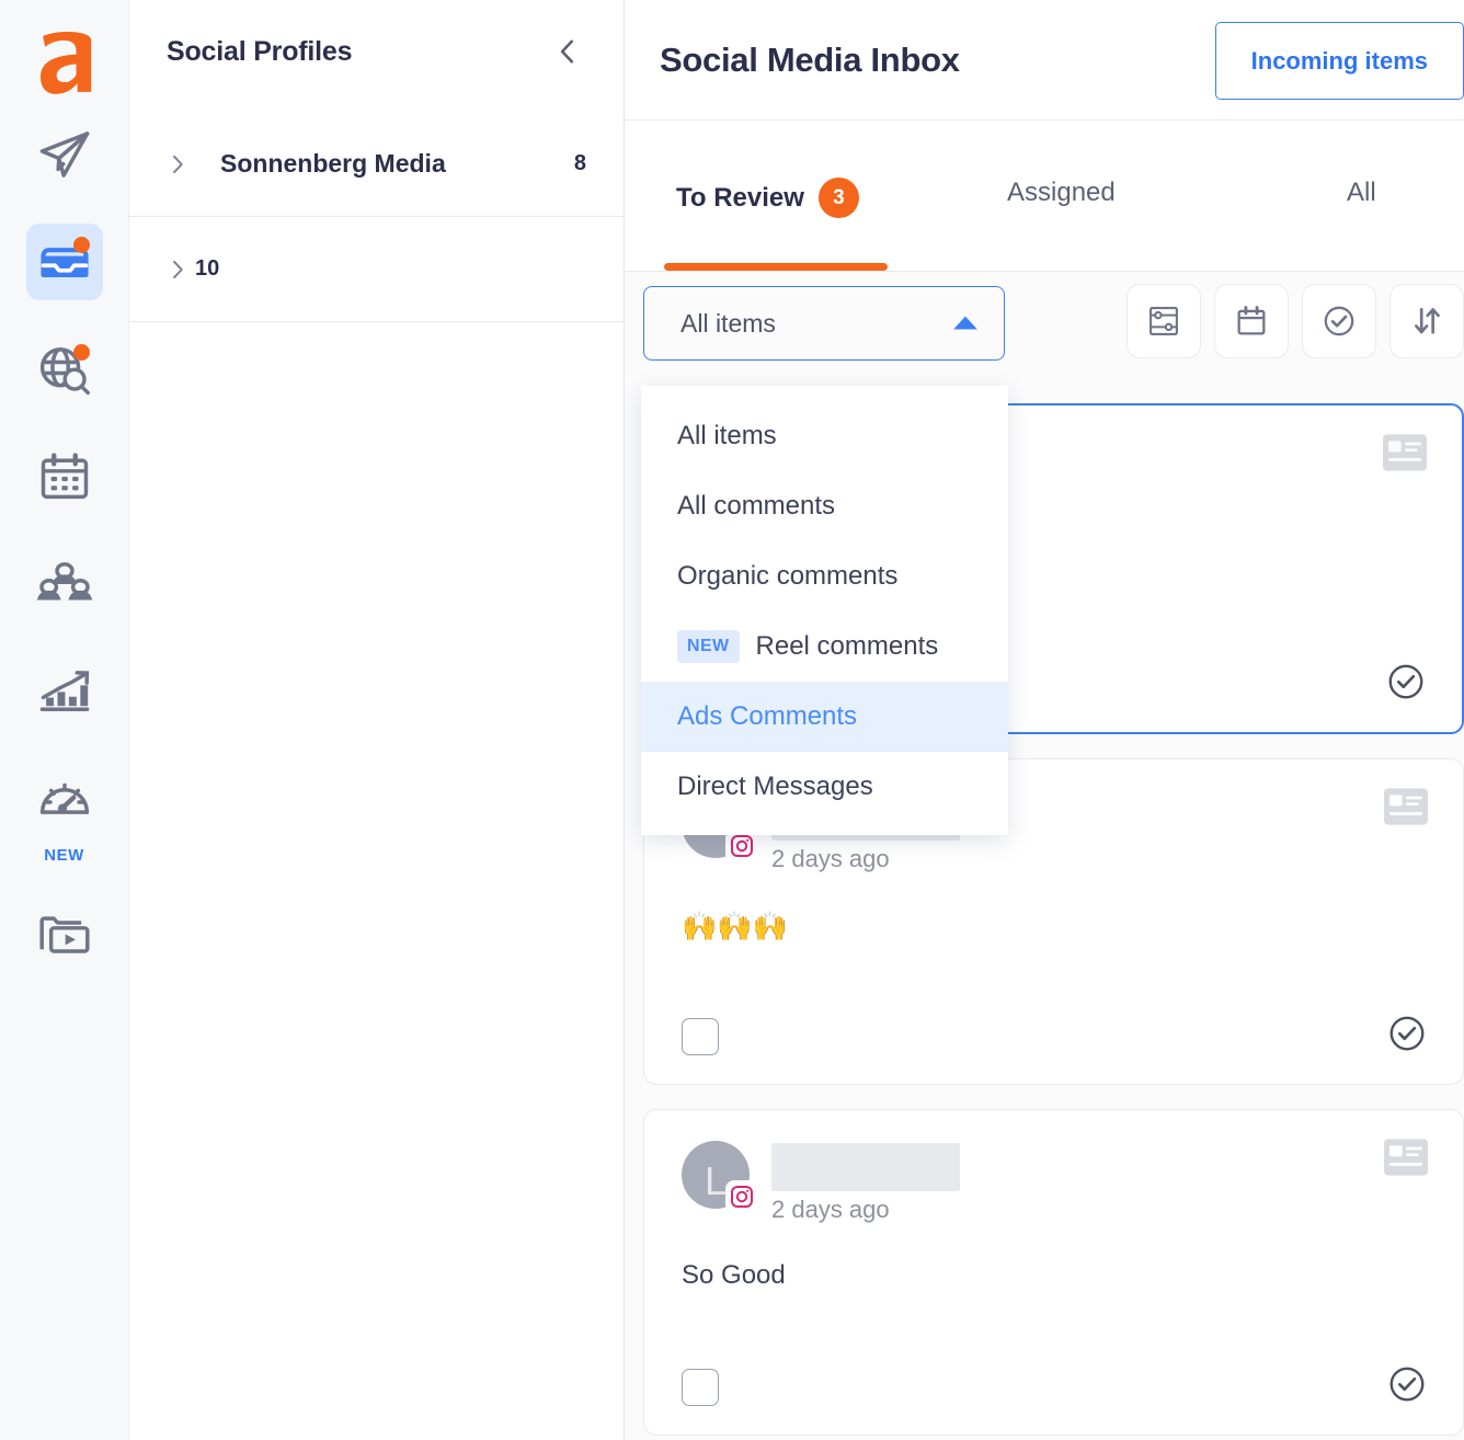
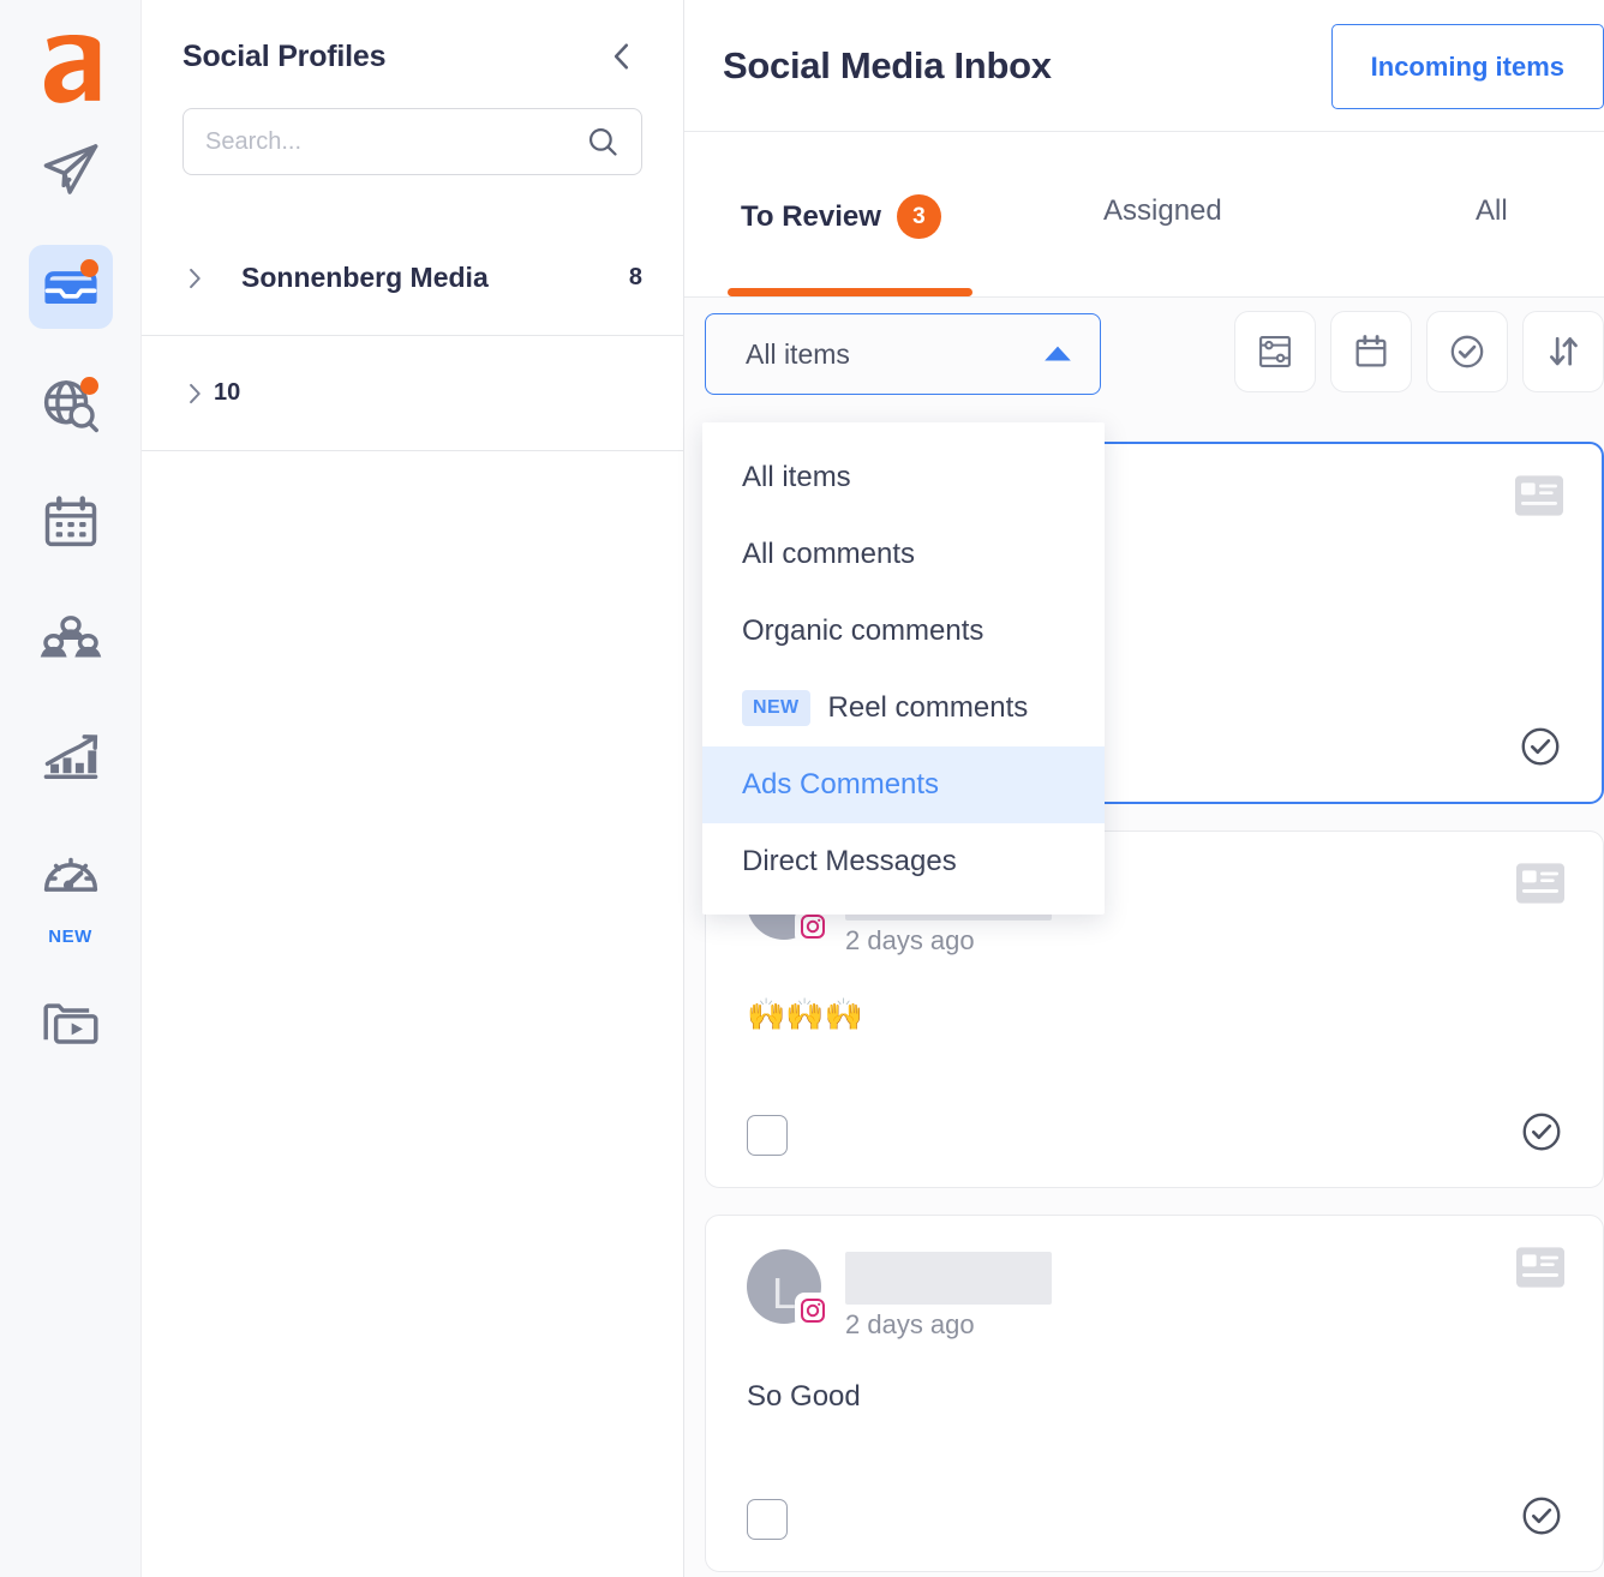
  NEW
  Social Profiles
+ Search...
  Sonnenberg Media
  8
  10
  Social Media Inbox
  Incoming items
  To Review
  3
  Assigned
  All
  All items
  2 days ago
  🙌🙌🙌
  L
  2 days ago
  So Good
  All items
  All comments
  Organic comments
  NEW
  Reel comments
  Ads Comments
  Direct Messages
